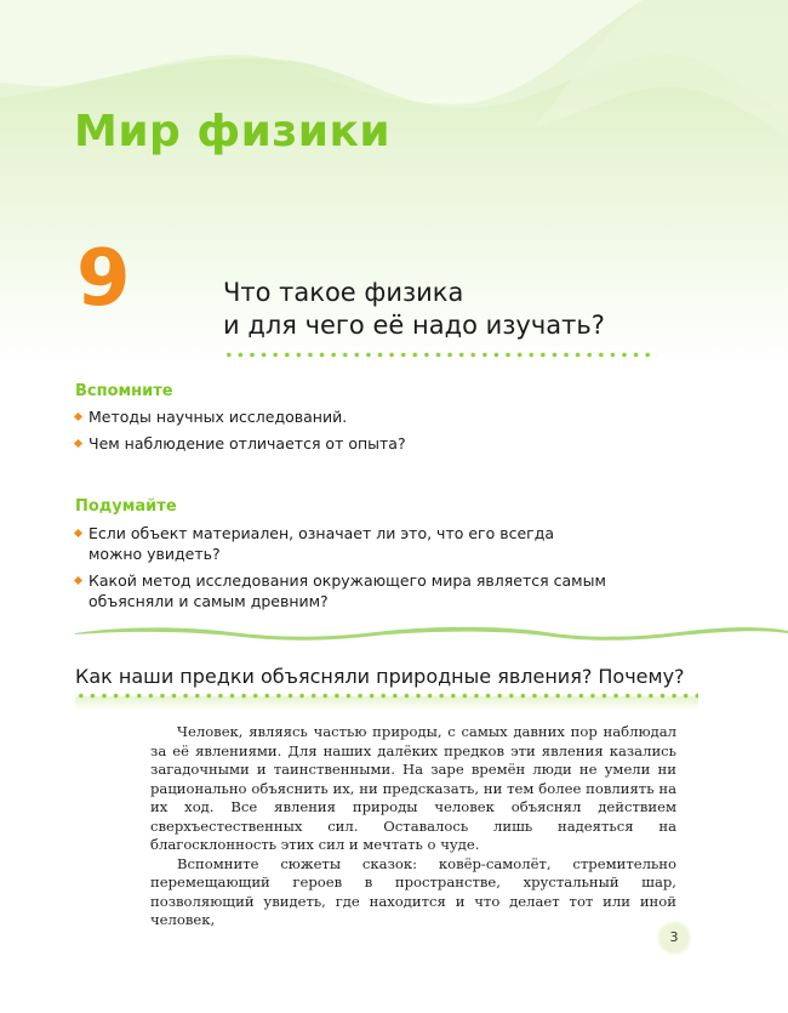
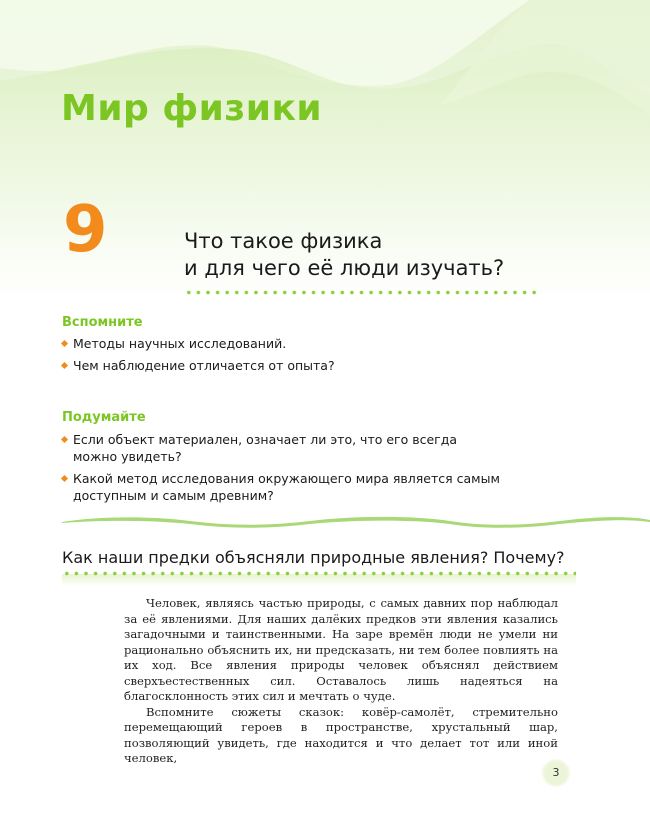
  Мир физики
  9
  Что такое физика
- и для чего её надо изучать?
+ и для чего её люди изучать?
  Вспомните
  Методы научных исследований.
  Чем наблюдение отличается от опыта?
  Подумайте
  Если объект материален, означает ли это, что его всегда можно увидеть?
- Какой метод исследования окружающего мира является самым объясняли и самым древним?
+ Какой метод исследования окружающего мира является самым доступным и самым древним?
  Как наши предки объясняли природные явления? Почему?
  Человек, являясь частью природы, с самых давних пор наблюдал за её явлениями. Для наших далёких предков эти явления казались загадочными и таинственными. На заре времён люди не умели ни рационально объяснить их, ни предсказать, ни тем более повлиять на их ход. Все явления природы человек объяснял действием сверхъестественных сил. Оставалось лишь надеяться на благосклонность этих сил и мечтать о чуде.
  Вспомните сюжеты сказок: ковёр-самолёт, стремительно перемещающий героев в пространстве, хрустальный шар, позволяющий увидеть, где находится и что делает тот или иной человек,
  3
